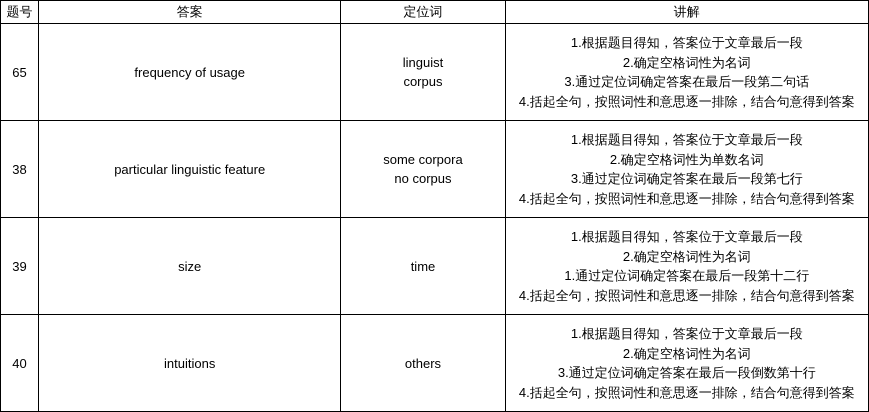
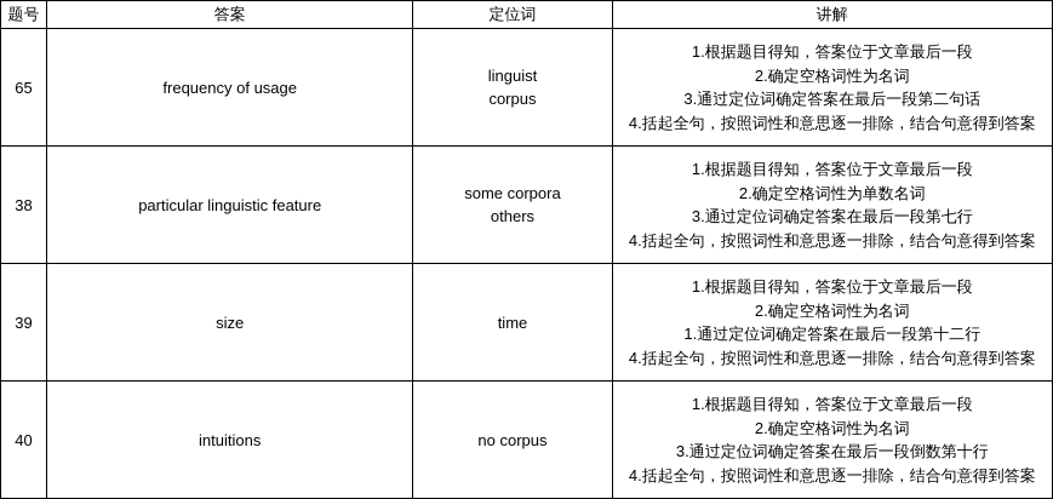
  题号	答案	定位词	讲解
  65	frequency of usage	linguist corpus	1.根据题目得知，答案位于文章最后一段 2.确定空格词性为名词 3.通过定位词确定答案在最后一段第二句话 4.括起全句，按照词性和意思逐一排除，结合句意得到答案
- 38	particular linguistic feature	some corpora no corpus	1.根据题目得知，答案位于文章最后一段 2.确定空格词性为单数名词 3.通过定位词确定答案在最后一段第七行 4.括起全句，按照词性和意思逐一排除，结合句意得到答案
+ 38	particular linguistic feature	some corpora others	1.根据题目得知，答案位于文章最后一段 2.确定空格词性为单数名词 3.通过定位词确定答案在最后一段第七行 4.括起全句，按照词性和意思逐一排除，结合句意得到答案
  39	size	time	1.根据题目得知，答案位于文章最后一段 2.确定空格词性为名词 1.通过定位词确定答案在最后一段第十二行 4.括起全句，按照词性和意思逐一排除，结合句意得到答案
- 40	intuitions	others	1.根据题目得知，答案位于文章最后一段 2.确定空格词性为名词 3.通过定位词确定答案在最后一段倒数第十行 4.括起全句，按照词性和意思逐一排除，结合句意得到答案
+ 40	intuitions	no corpus	1.根据题目得知，答案位于文章最后一段 2.确定空格词性为名词 3.通过定位词确定答案在最后一段倒数第十行 4.括起全句，按照词性和意思逐一排除，结合句意得到答案
